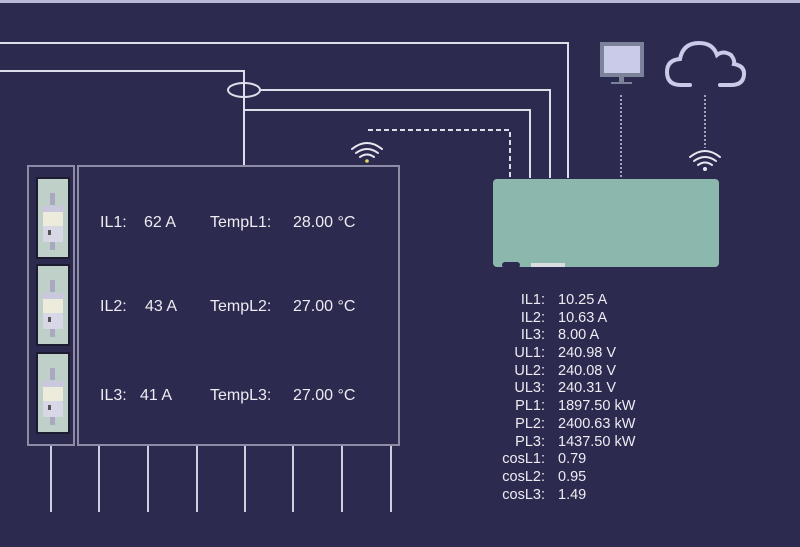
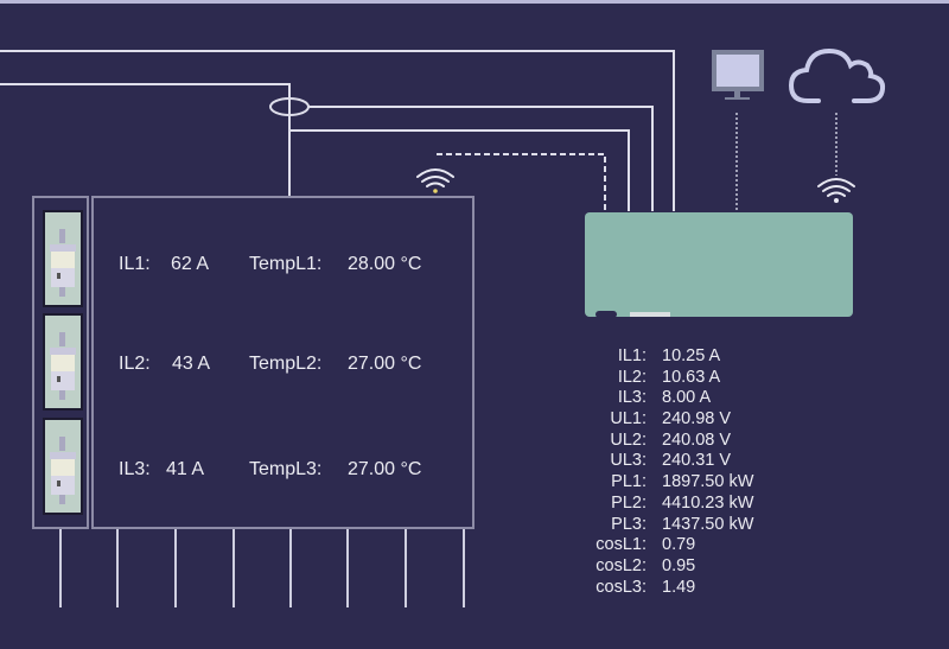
  IL1:
  62 A
  TempL1:
  28.00 °C
  IL2:
  43 A
  TempL2:
  27.00 °C
  IL3:
  41 A
  TempL3:
  27.00 °C
  IL1:
  10.25 A
  IL2:
  10.63 A
  IL3:
  8.00 A
  UL1:
  240.98 V
  UL2:
  240.08 V
  UL3:
  240.31 V
  PL1:
  1897.50 kW
  PL2:
- 2400.63 kW
+ 4410.23 kW
  PL3:
  1437.50 kW
  cosL1:
  0.79
  cosL2:
  0.95
  cosL3:
  1.49
